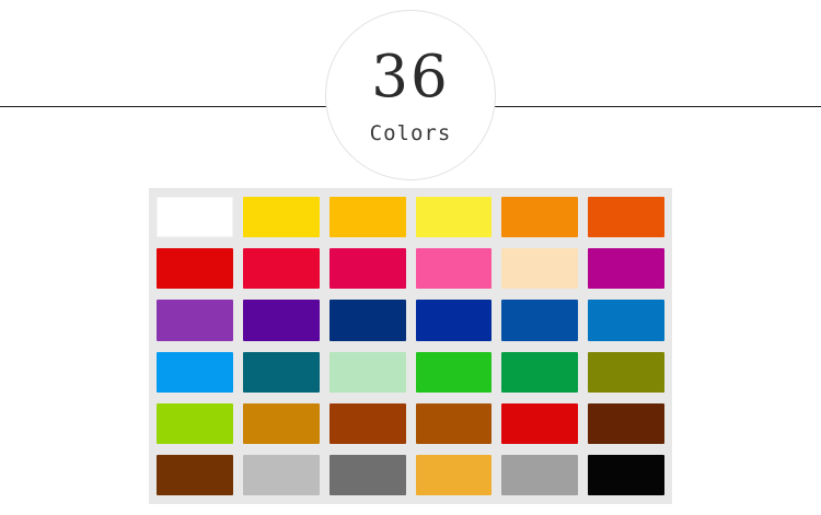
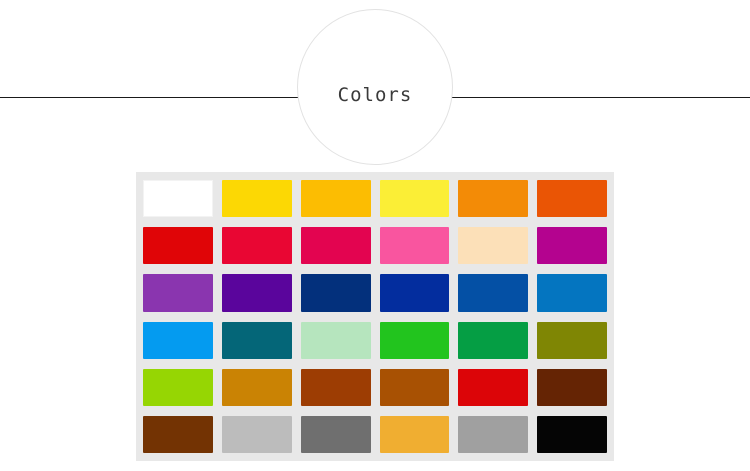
- 36
  Colors
